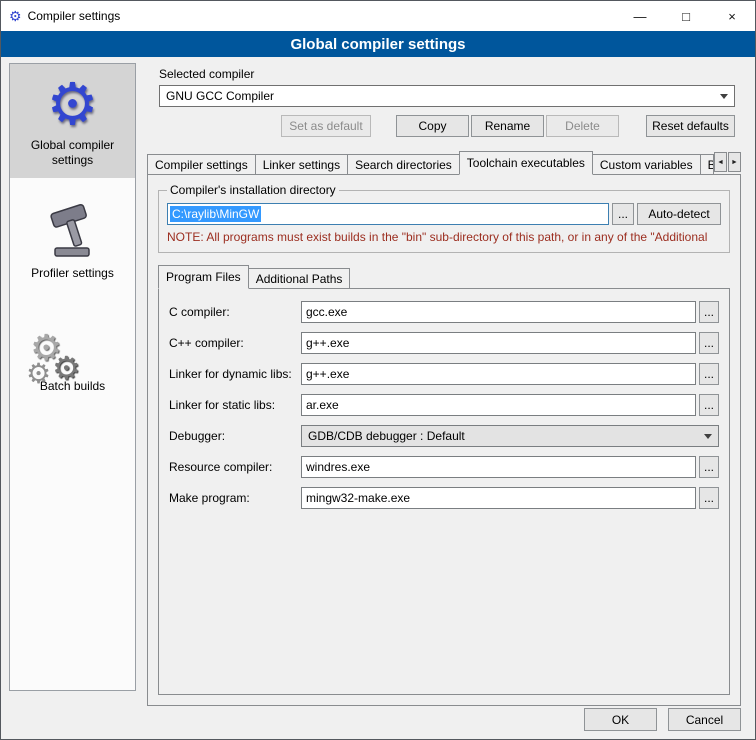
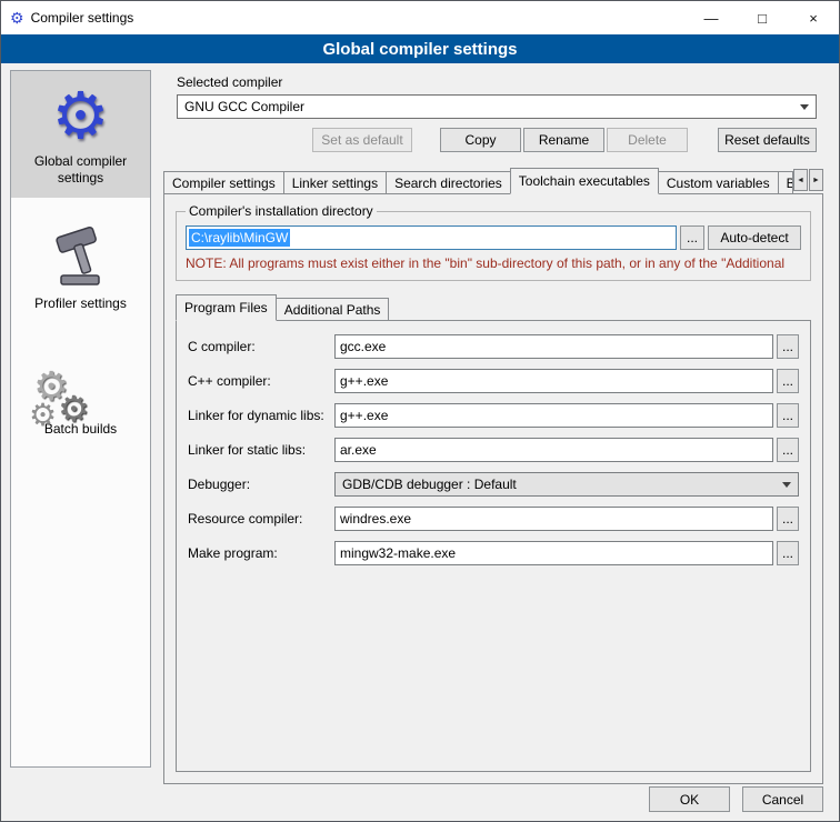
  ⚙
  Compiler settings
  —
  □
  ×
  Global compiler settings
  ⚙
  Global compiler settings
  Profiler settings
  ⚙
  ⚙
  ⚙
  Batch builds
  Selected compiler
  GNU GCC Compiler
  Set as default
  Copy
  Rename
  Delete
  Reset defaults
  Compiler settings
  Linker settings
  Search directories
  Toolchain executables
  Custom variables
  Compiler's installation directory
  C:\raylib\MinGW
  ...
  Auto-detect
- NOTE: All programs must exist builds in the "bin" sub-directory of this path, or in any of the "Additional
+ NOTE: All programs must exist either in the "bin" sub-directory of this path, or in any of the "Additional
  Program Files
  Additional Paths
  C compiler:
  gcc.exe
  ...
  C++ compiler:
  g++.exe
  ...
  Linker for dynamic libs:
  g++.exe
  ...
  Linker for static libs:
  ar.exe
  ...
  Debugger:
  GDB/CDB debugger : Default
  Resource compiler:
  windres.exe
  ...
  Make program:
  mingw32-make.exe
  ...
  OK
  Cancel
